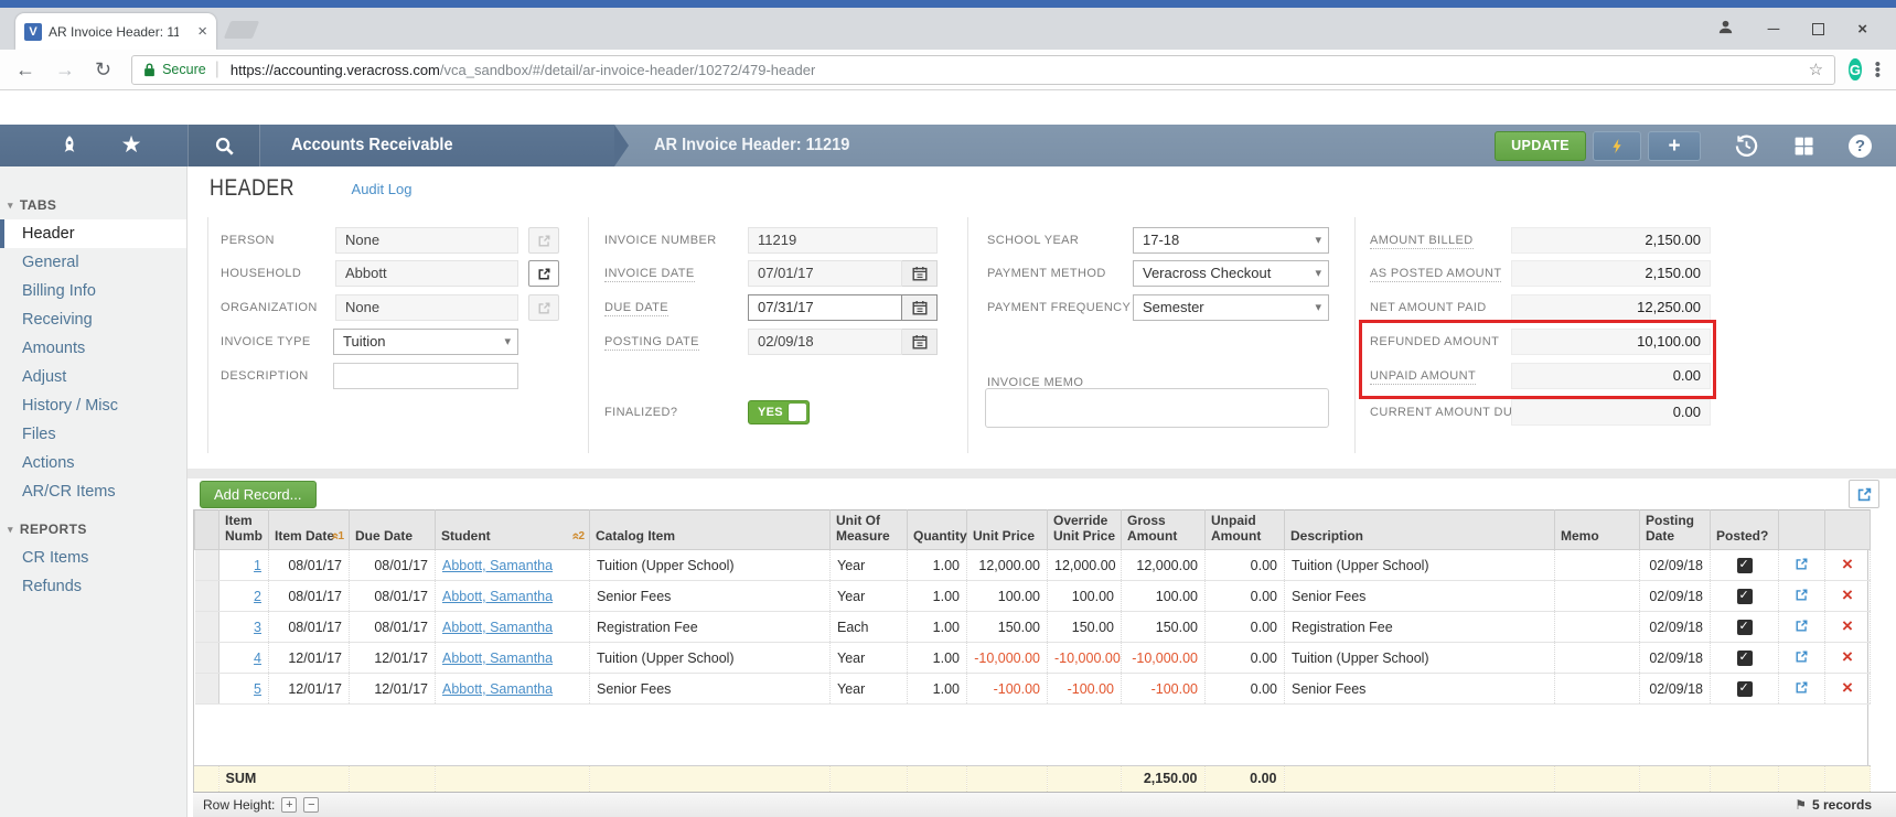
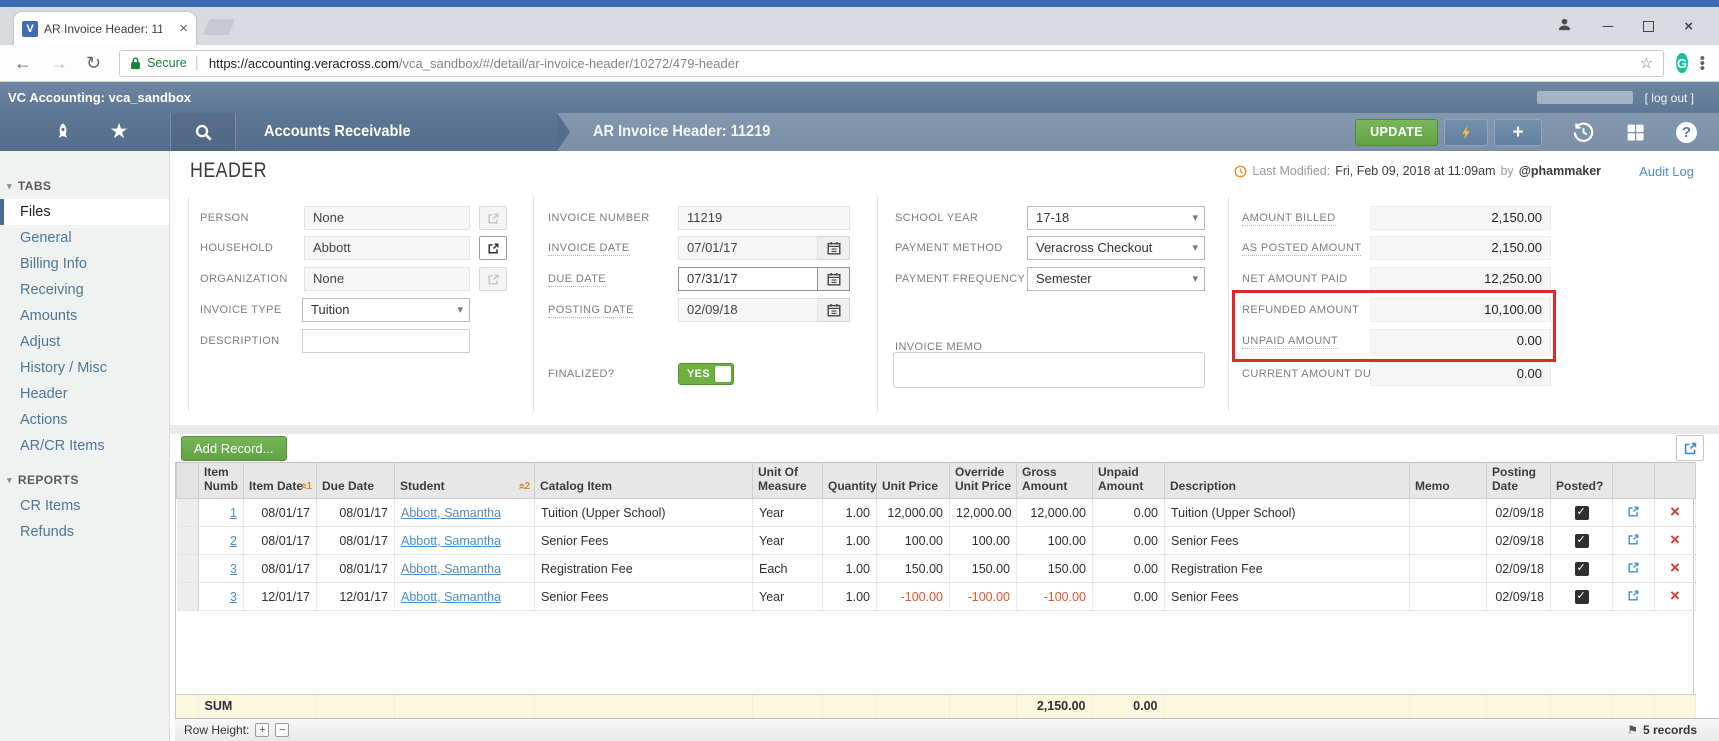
  V
  AR Invoice Header: 11
  ×
  ─
  ×
  ←
  →
  ↻
  Secure
  |
  https://accounting.veracross.com
  /vca_sandbox/#/detail/ar-invoice-header/10272/479-header
  ☆
  G
  •
  •
  •
+ VC Accounting: vca_sandbox
+ [ log out ]
  ★
  Accounts Receivable
  AR Invoice Header: 11219
  UPDATE
  +
  ?
  ▾ TABS
- Header
+ Files
  General
  Billing Info
  Receiving
  Amounts
  Adjust
  History / Misc
- Files
+ Header
  Actions
  AR/CR Items
  ▾ REPORTS
  CR Items
  Refunds
  HEADER
+ Last Modified:
+ Fri, Feb 09, 2018 at 11:09am
+ by
+ @phammaker
  Audit Log
  PERSON
  None
  HOUSEHOLD
  Abbott
  ORGANIZATION
  None
  INVOICE TYPE
  Tuition
  ▾
  DESCRIPTION
  INVOICE NUMBER
  11219
  INVOICE DATE
  07/01/17
  DUE DATE
  07/31/17
  POSTING DATE
  02/09/18
  FINALIZED?
  YES
  SCHOOL YEAR
  17-18
  ▾
  PAYMENT METHOD
  Veracross Checkout
  ▾
  PAYMENT FREQUENCY
  Semester
  ▾
  INVOICE MEMO
  AMOUNT BILLED
  2,150.00
  AS POSTED AMOUNT
  2,150.00
  NET AMOUNT PAID
  12,250.00
  REFUNDED AMOUNT
  10,100.00
  UNPAID AMOUNT
  0.00
  CURRENT AMOUNT DU
  0.00
  Add Record...
  	Item Numb	Item Date 1	Due Date	Student 2	Catalog Item	Unit Of Measure	Quantity	Unit Price	Override Unit Price	Gross Amount	Unpaid Amount	Description	Memo	Posting Date	Posted?
  	1	08/01/17	08/01/17	Abbott, Samantha	Tuition (Upper School)	Year	1.00	12,000.00	12,000.00	12,000.00	0.00	Tuition (Upper School)		02/09/18	✓		×
  	2	08/01/17	08/01/17	Abbott, Samantha	Senior Fees	Year	1.00	100.00	100.00	100.00	0.00	Senior Fees		02/09/18	✓		×
  	3	08/01/17	08/01/17	Abbott, Samantha	Registration Fee	Each	1.00	150.00	150.00	150.00	0.00	Registration Fee		02/09/18	✓		×
- 	4	12/01/17	12/01/17	Abbott, Samantha	Tuition (Upper School)	Year	1.00	-10,000.00	-10,000.00	-10,000.00	0.00	Tuition (Upper School)		02/09/18	✓		×
- 	5	12/01/17	12/01/17	Abbott, Samantha	Senior Fees	Year	1.00	-100.00	-100.00	-100.00	0.00	Senior Fees		02/09/18	✓		×
+ 	3	12/01/17	12/01/17	Abbott, Samantha	Senior Fees	Year	1.00	-100.00	-100.00	-100.00	0.00	Senior Fees		02/09/18	✓		×
  	SUM								2,150.00	0.00
  Row Height:
  +
  −
  ⚑
  5 records
